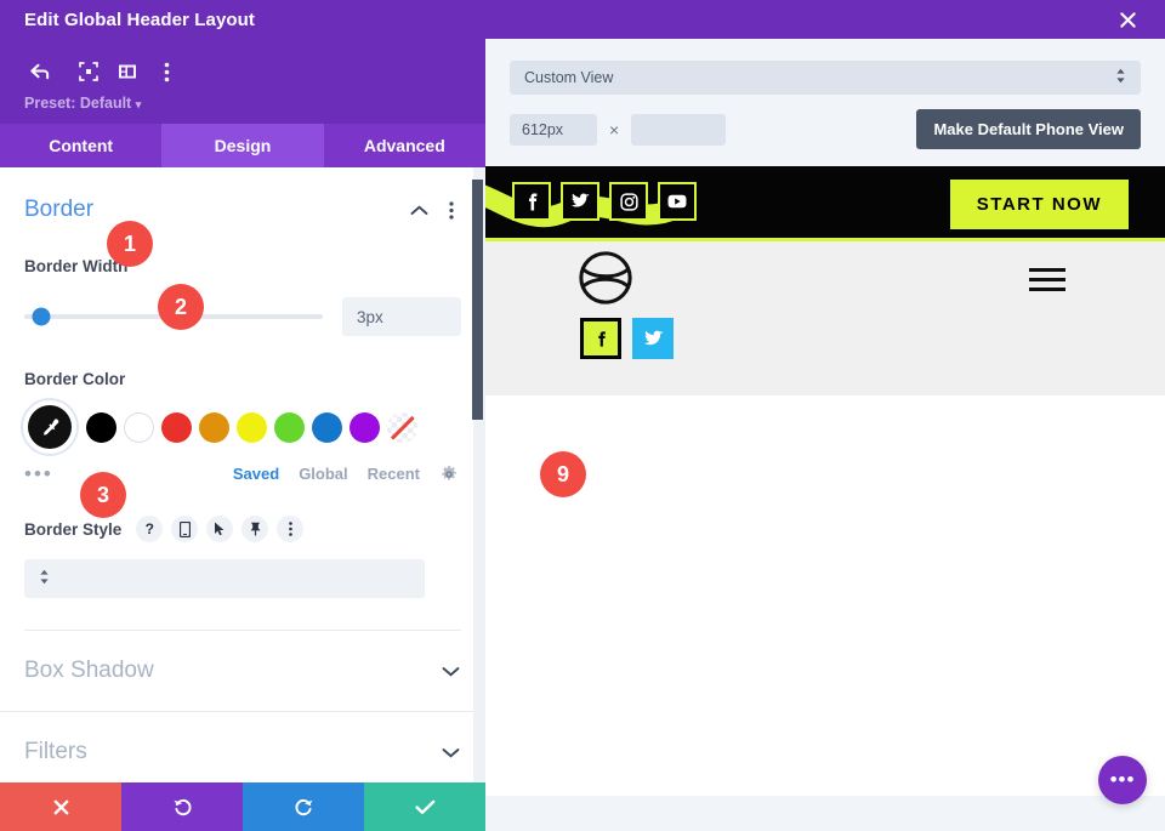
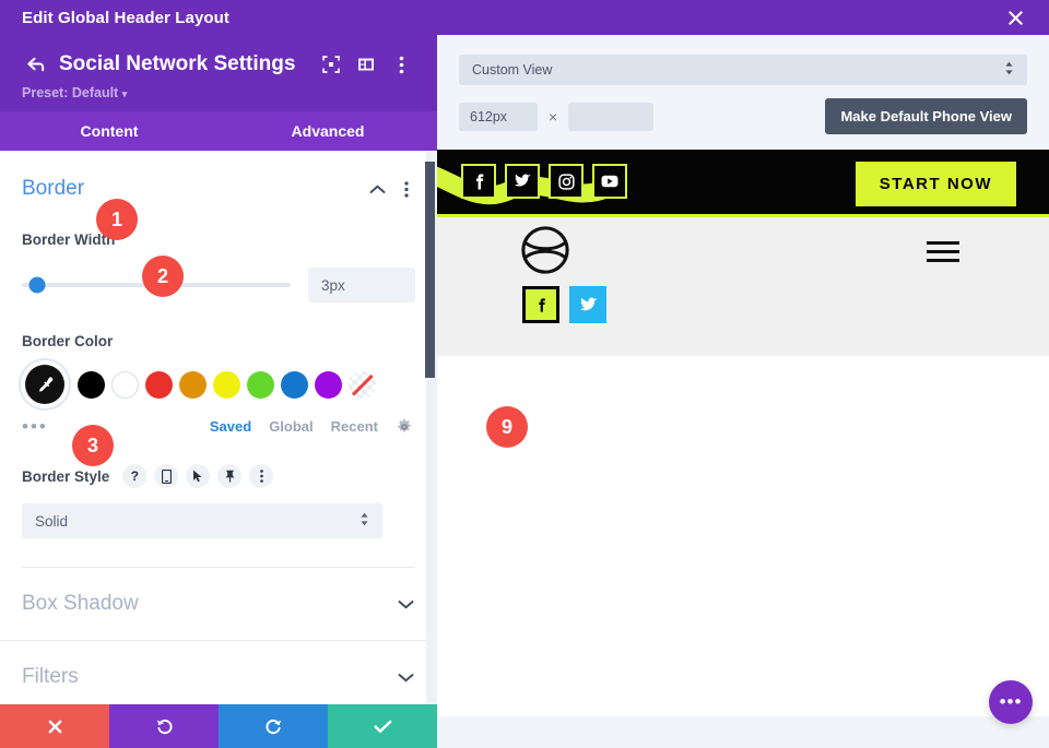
  Edit Global Header Layout
+ Social Network Settings
  Preset: Default ▾
  Content
- Design
  Advanced
  Border
  Border Width
  3px
  Border Color
  •••
  Saved
  Global
  Recent
  Border Style
  ?
+ Solid
  Box Shadow
  Filters
  Custom View
  612px
  ×
  Make Default Phone View
  START NOW
  •••
  1
  2
  3
  9
